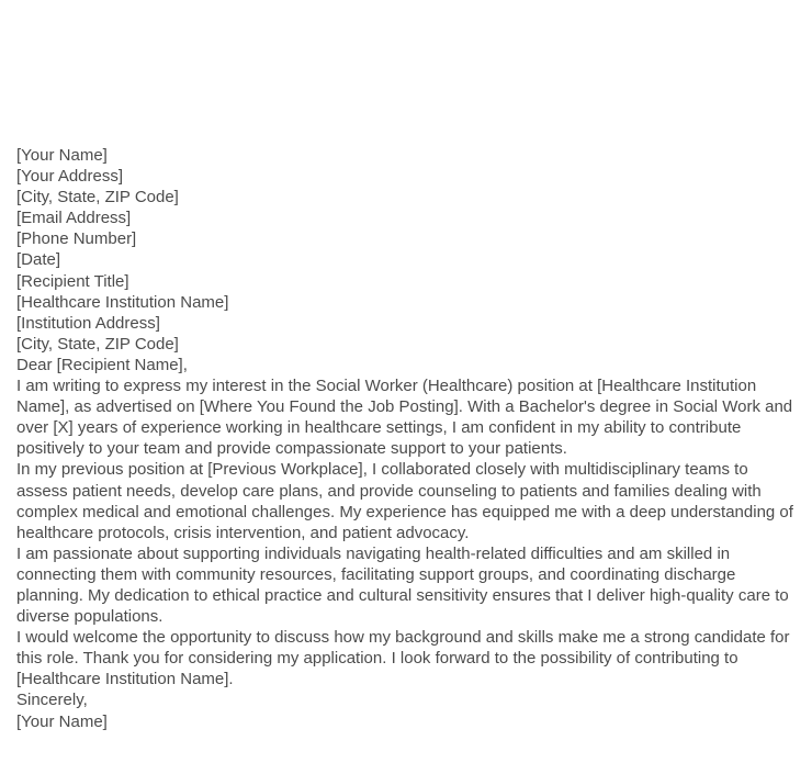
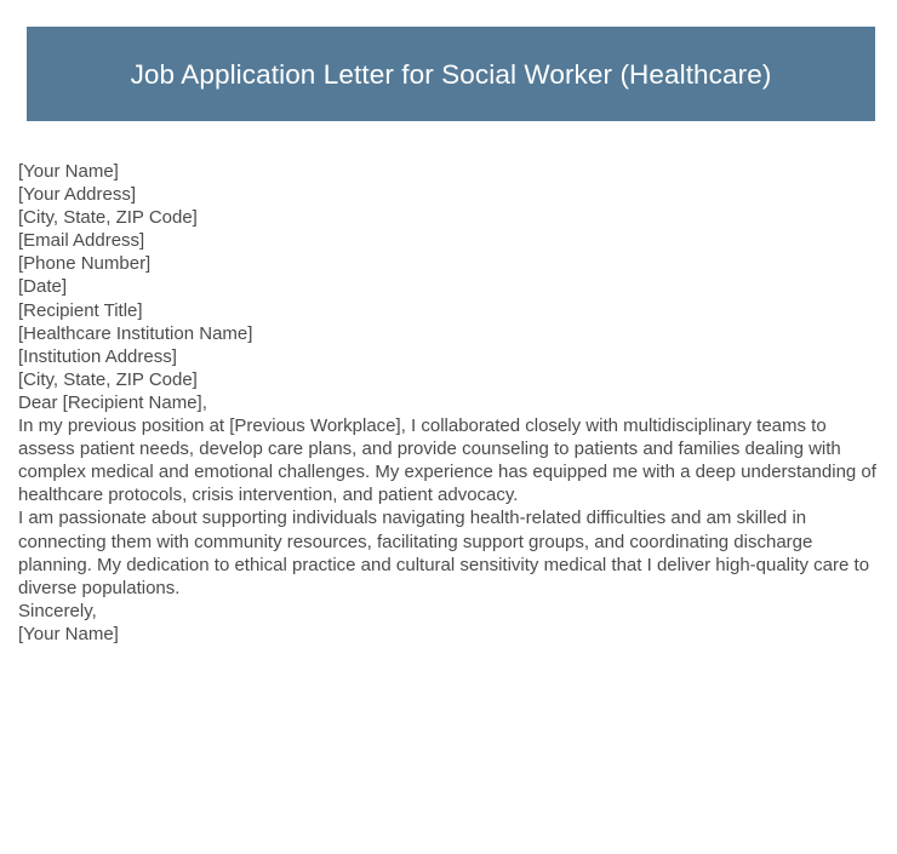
+ Job Application Letter for Social Worker (Healthcare)
  [Your Name]
  [Your Address]
  [City, State, ZIP Code]
  [Email Address]
  [Phone Number]
  [Date]
  [Recipient Title]
  [Healthcare Institution Name]
  [Institution Address]
  [City, State, ZIP Code]
  Dear [Recipient Name],
- I am writing to express my interest in the Social Worker (Healthcare) position at [Healthcare Institution Name], as advertised on [Where You Found the Job Posting]. With a Bachelor's degree in Social Work and over [X] years of experience working in healthcare settings, I am confident in my ability to contribute positively to your team and provide compassionate support to your patients.
  In my previous position at [Previous Workplace], I collaborated closely with multidisciplinary teams to assess patient needs, develop care plans, and provide counseling to patients and families dealing with complex medical and emotional challenges. My experience has equipped me with a deep understanding of healthcare protocols, crisis intervention, and patient advocacy.
- I am passionate about supporting individuals navigating health-related difficulties and am skilled in connecting them with community resources, facilitating support groups, and coordinating discharge planning. My dedication to ethical practice and cultural sensitivity ensures that I deliver high-quality care to diverse populations.
+ I am passionate about supporting individuals navigating health-related difficulties and am skilled in connecting them with community resources, facilitating support groups, and coordinating discharge planning. My dedication to ethical practice and cultural sensitivity medical that I deliver high-quality care to diverse populations.
- I would welcome the opportunity to discuss how my background and skills make me a strong candidate for this role. Thank you for considering my application. I look forward to the possibility of contributing to [Healthcare Institution Name].
  Sincerely,
  [Your Name]
